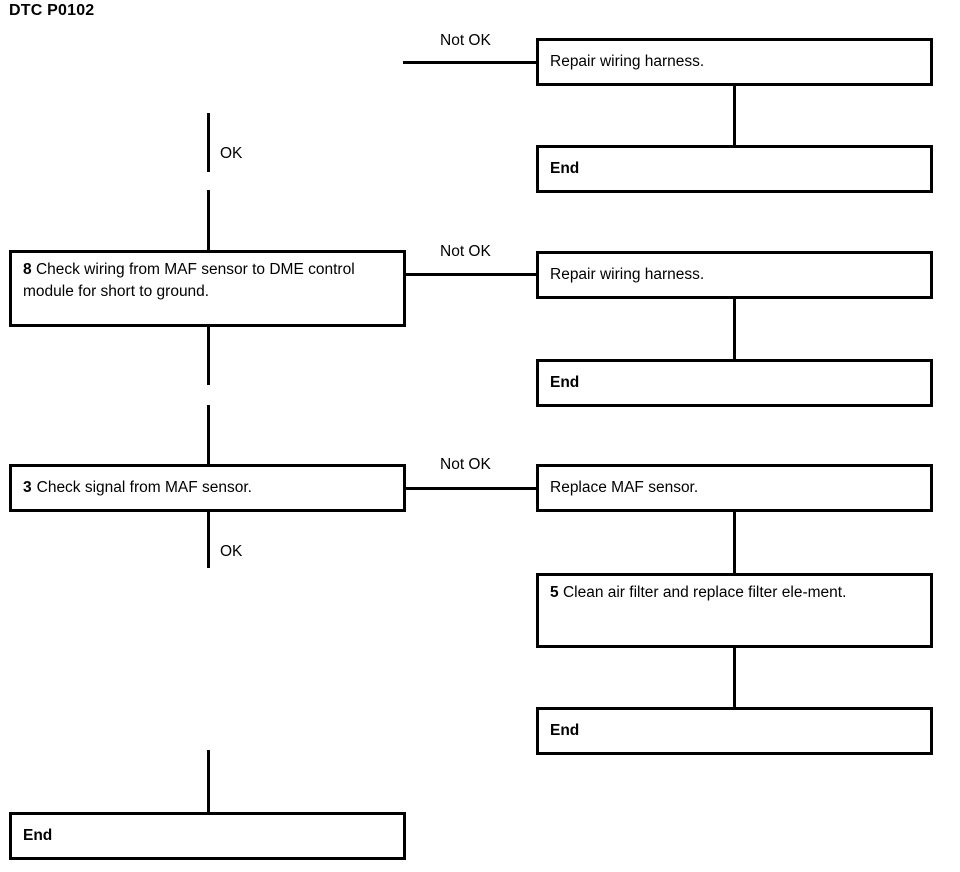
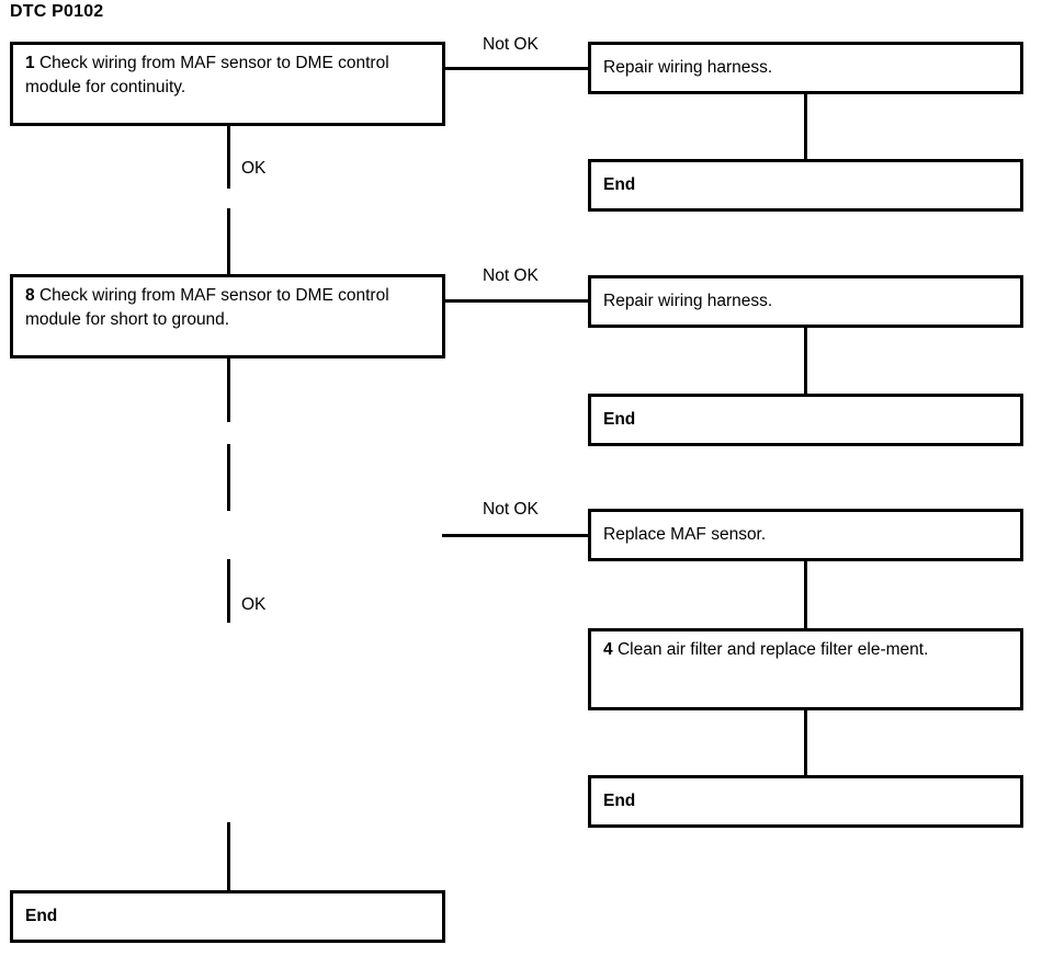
  DTC P0102
+ 1 Check wiring from MAF sensor to DME control module for continuity.
  Not OK
  Repair wiring harness.
  End
  OK
  8 Check wiring from MAF sensor to DME control module for short to ground.
  Not OK
  Repair wiring harness.
  End
- 3
- Check signal from MAF sensor.
  Not OK
  Replace MAF sensor.
- 5 Clean air filter and replace filter ele-ment.
+ 4 Clean air filter and replace filter ele-ment.
  End
  OK
  End
